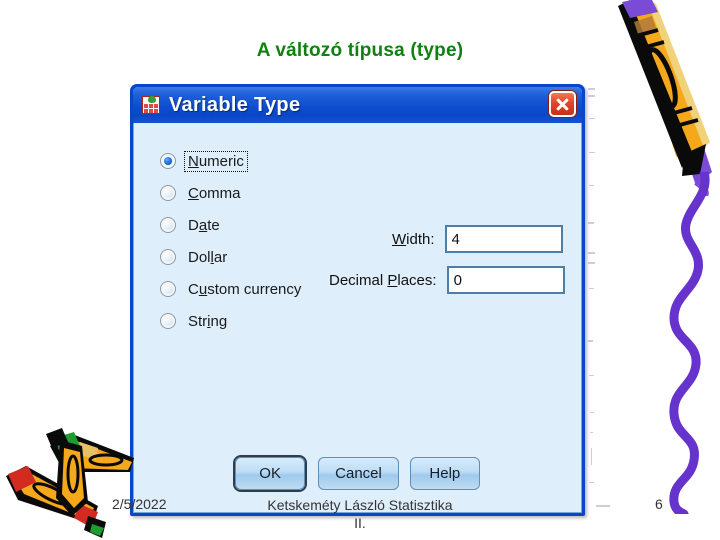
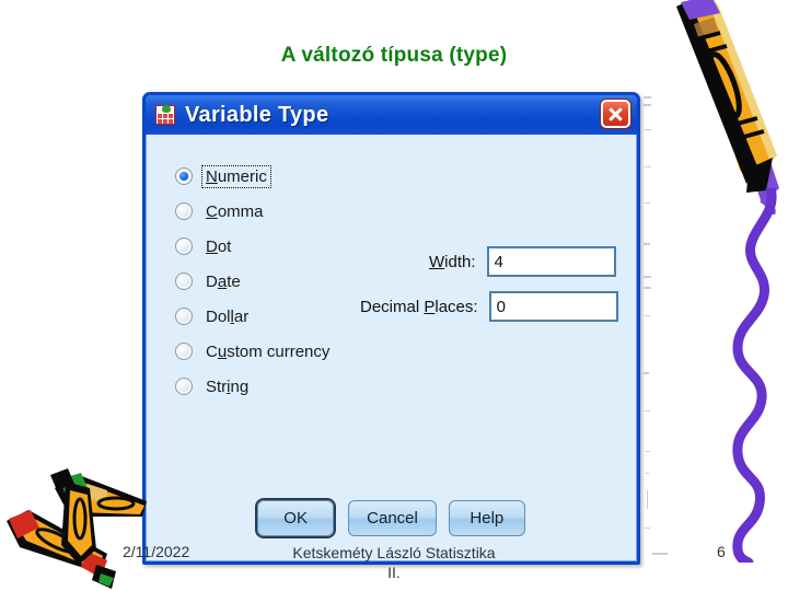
  A változó típusa (type)
  Variable Type
  Numeric
  Comma
+ Dot
  Date
  Dollar
  Custom currency
  String
  Width:
  4
  Decimal Places:
  0
  OK
  Cancel
  Help
- 2/5/2022
+ 2/11/2022
  Ketskeméty László Statisztika
  II.
  6
